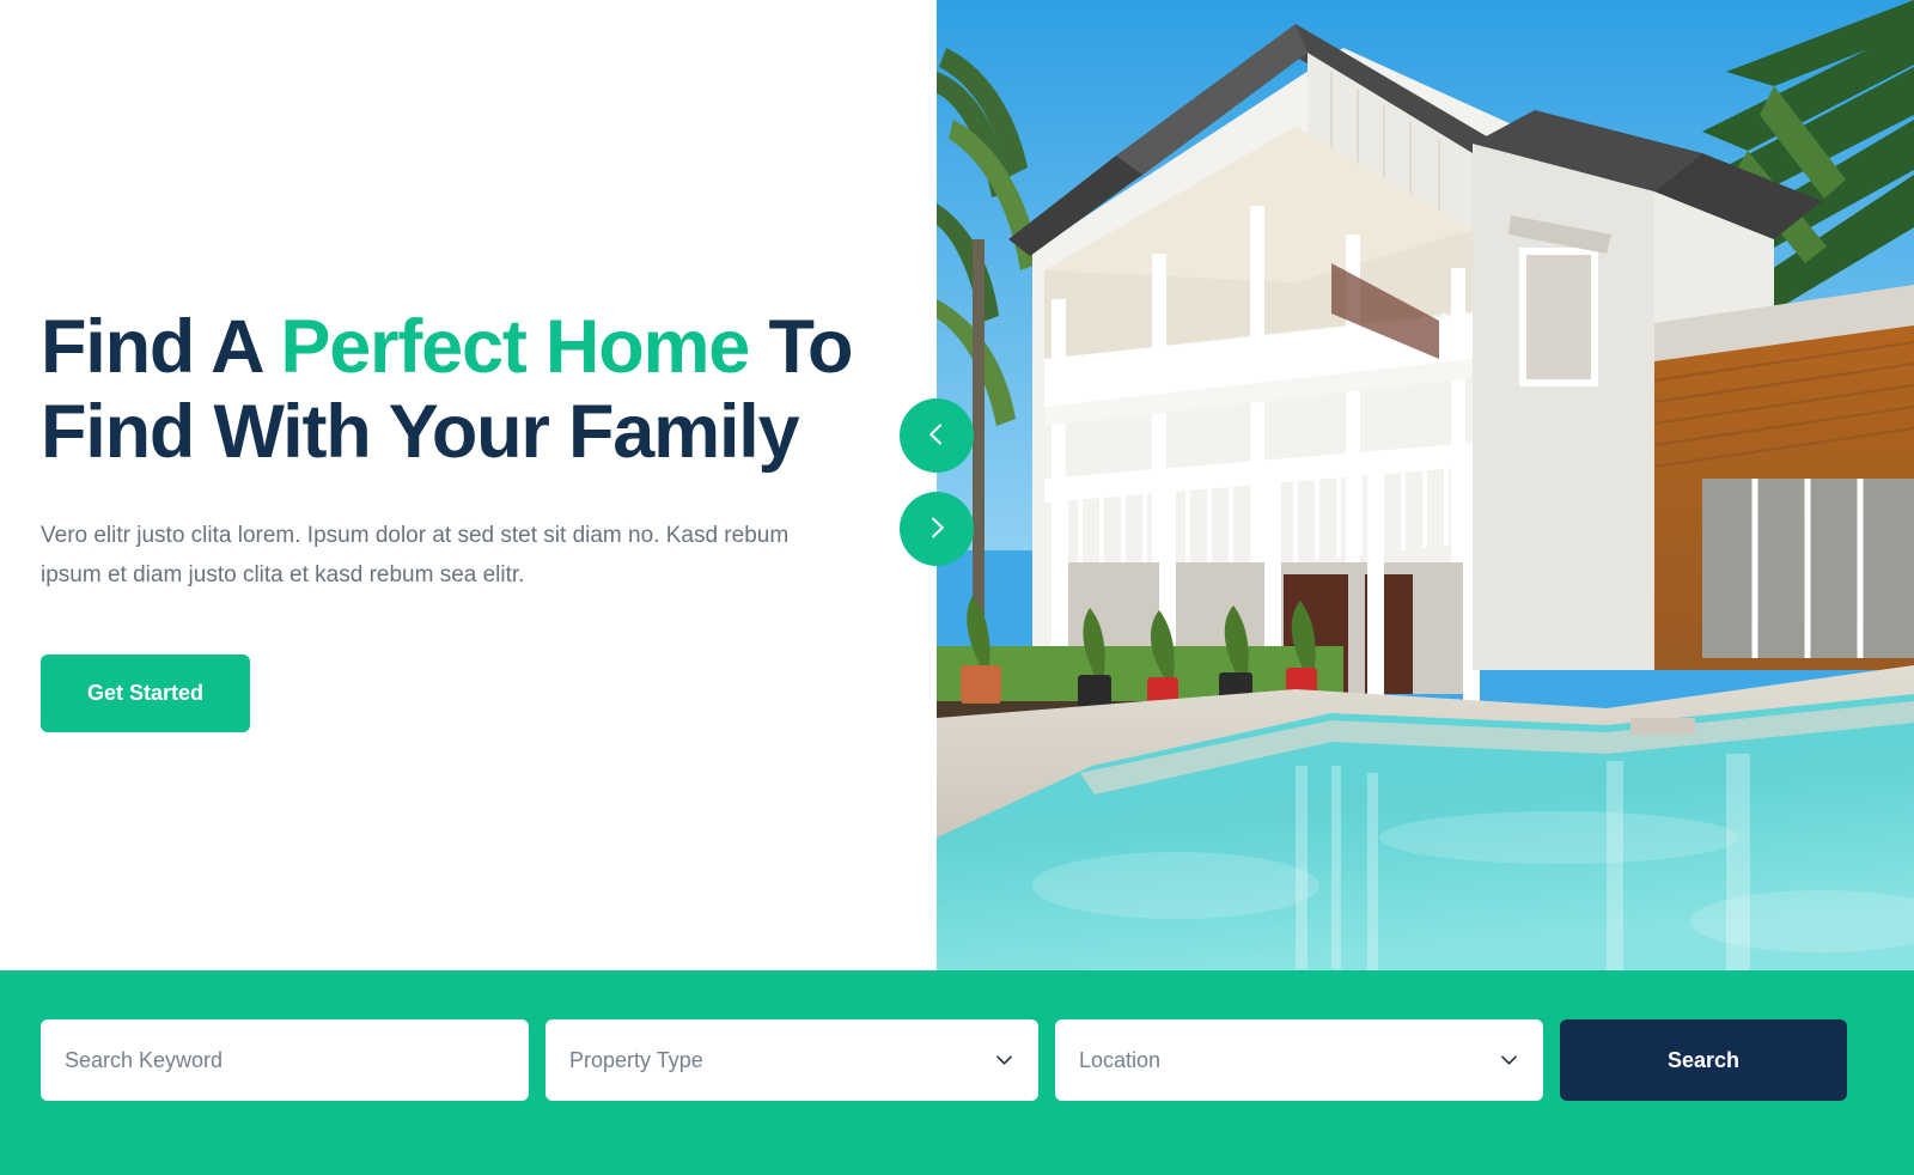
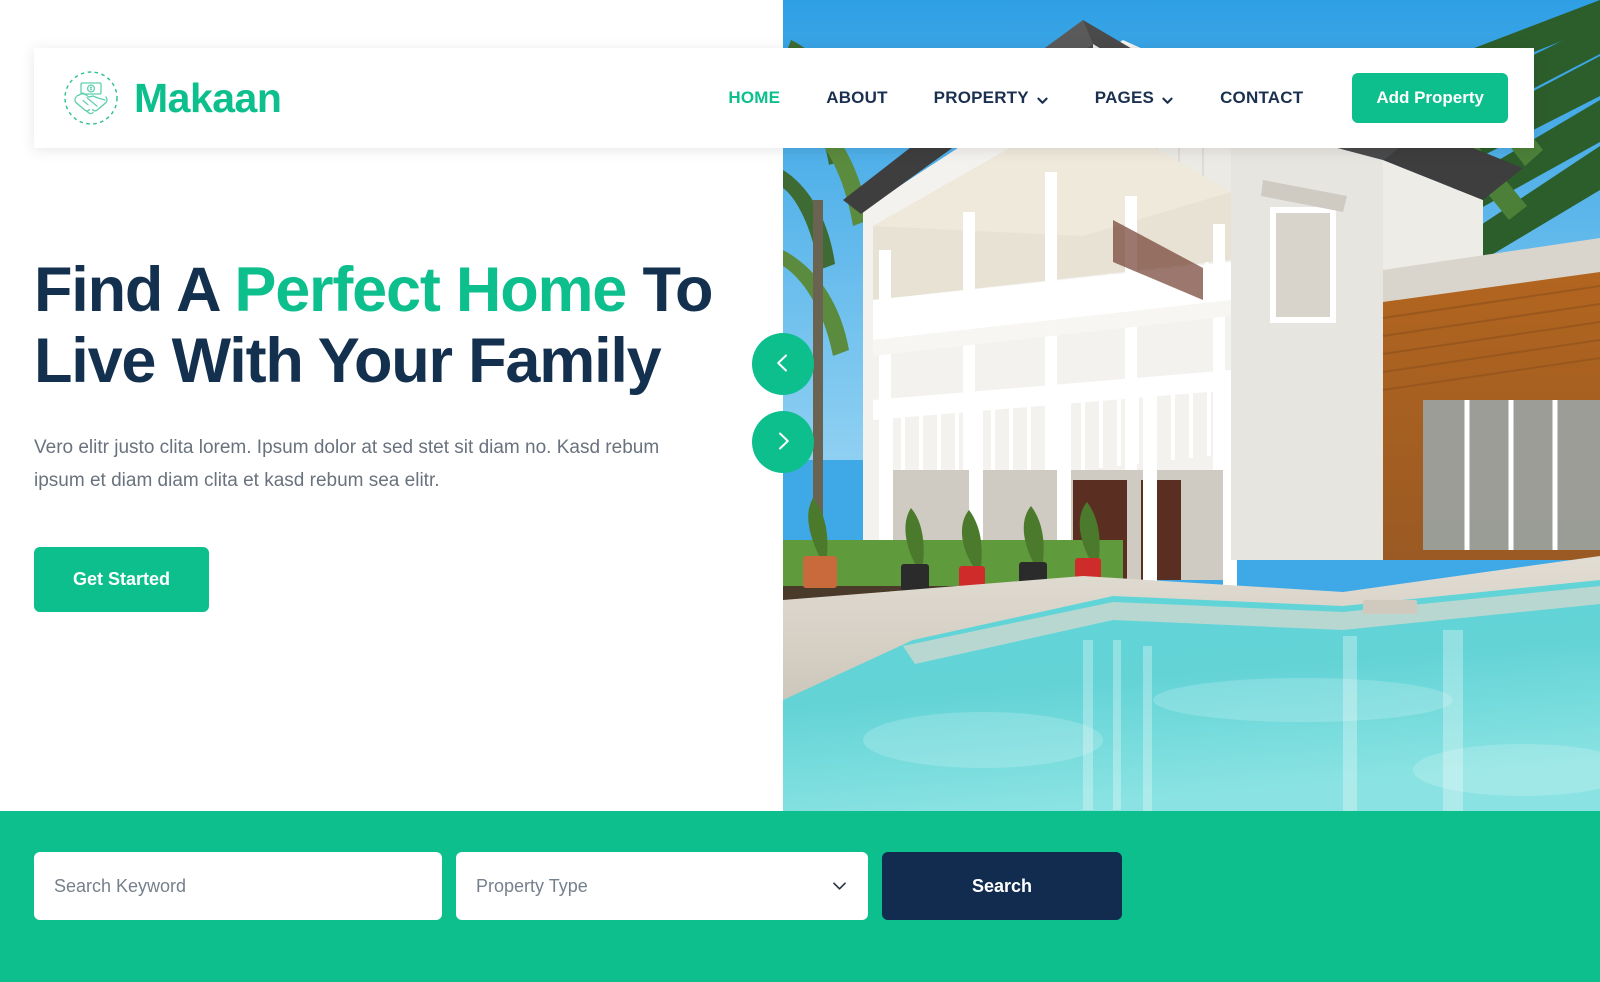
+ Makaan
+ HOME
+ ABOUT
+ PROPERTY
+ PAGES
+ CONTACT
+ Add Property
- Find A Perfect Home To Find With Your Family
+ Find A Perfect Home To Live With Your Family
- Vero elitr justo clita lorem. Ipsum dolor at sed stet sit diam no. Kasd rebum ipsum et diam justo clita et kasd rebum sea elitr.
+ Vero elitr justo clita lorem. Ipsum dolor at sed stet sit diam no. Kasd rebum ipsum et diam diam clita et kasd rebum sea elitr.
  Get Started
  Search Keyword
  Property Type
- Location
  Search
